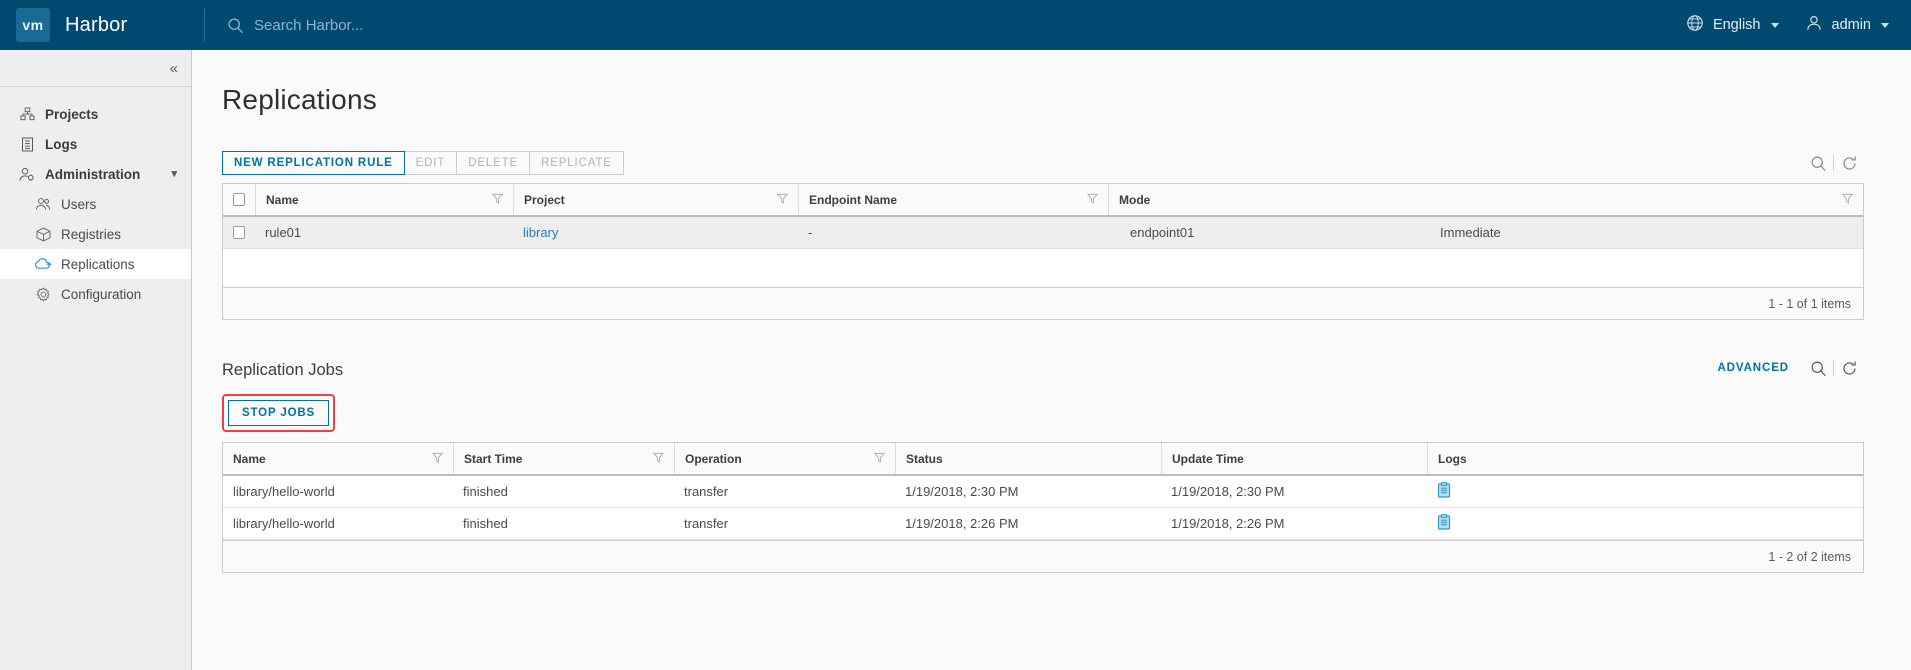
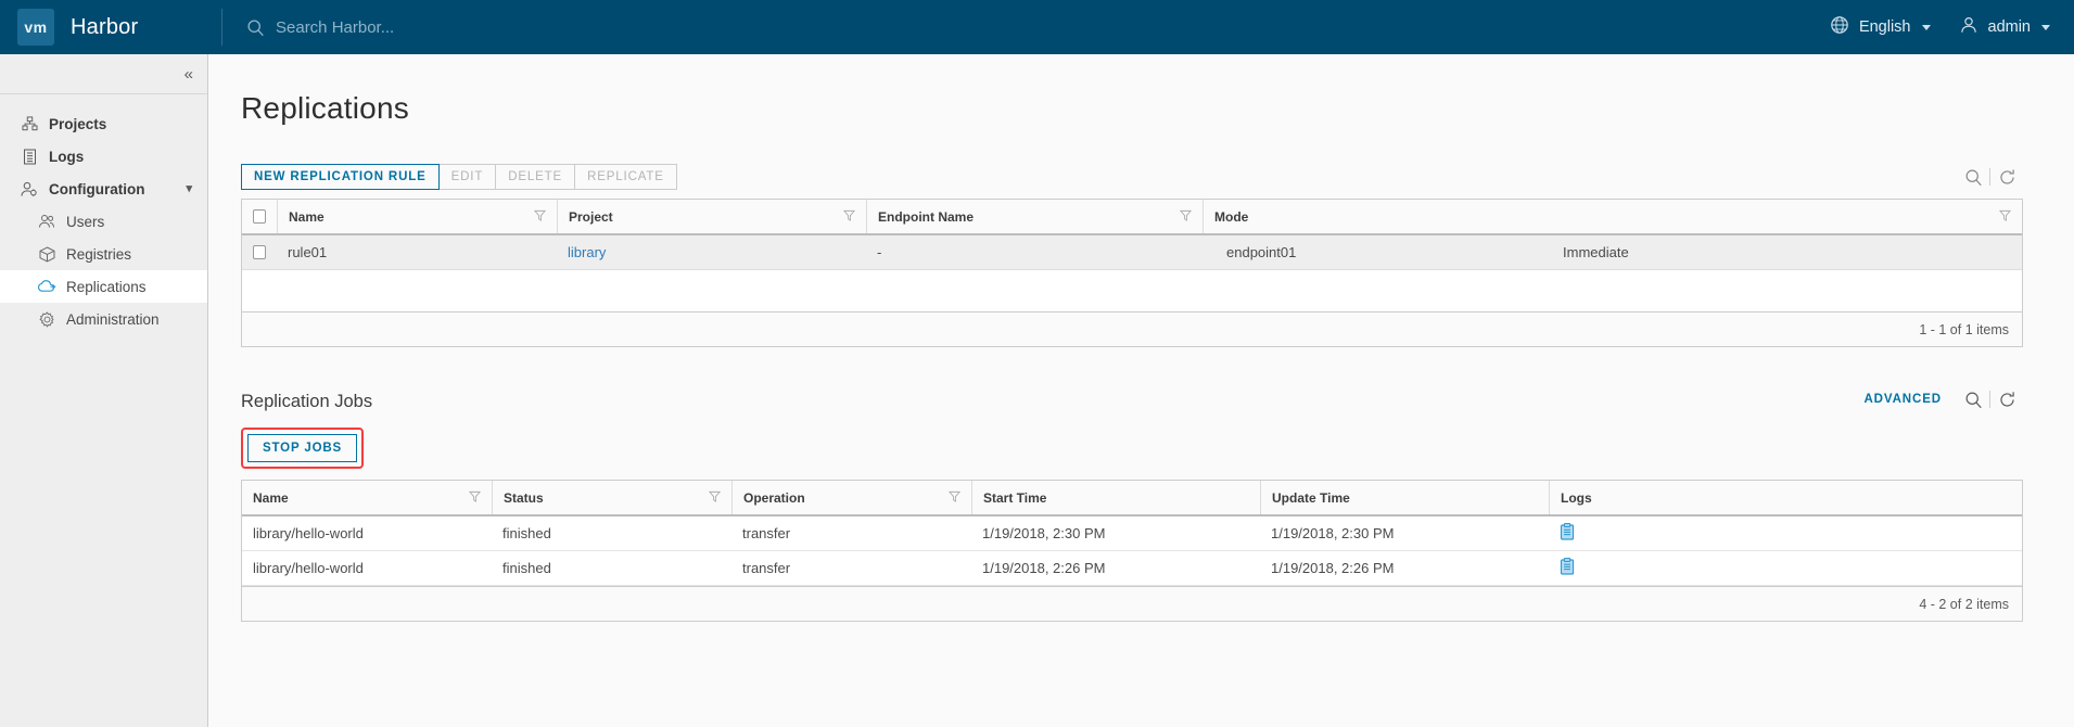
  vm
  Harbor
  Search Harbor...
  English
  admin
  «
  Projects
  Logs
- Administration
+ Configuration
  ▾
  Users
  Registries
  Replications
- Configuration
+ Administration
  Replications
  NEW REPLICATION RULE
  EDIT
  DELETE
  REPLICATE
  Name
  Project
  Endpoint Name
  Mode
  rule01
  library
  -
  endpoint01
  Immediate
  1 - 1 of 1 items
  Replication Jobs
  ADVANCED
  STOP JOBS
  Name
- Start Time
+ Status
  Operation
- Status
+ Start Time
  Update Time
  Logs
  library/hello-world
  finished
  transfer
  1/19/2018, 2:30 PM
  1/19/2018, 2:30 PM
  library/hello-world
  finished
  transfer
  1/19/2018, 2:26 PM
  1/19/2018, 2:26 PM
- 1 - 2 of 2 items
+ 4 - 2 of 2 items
